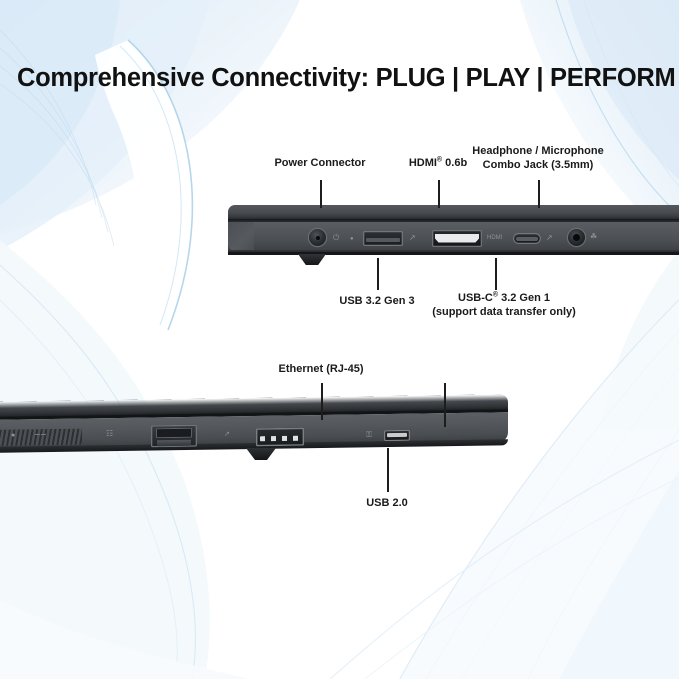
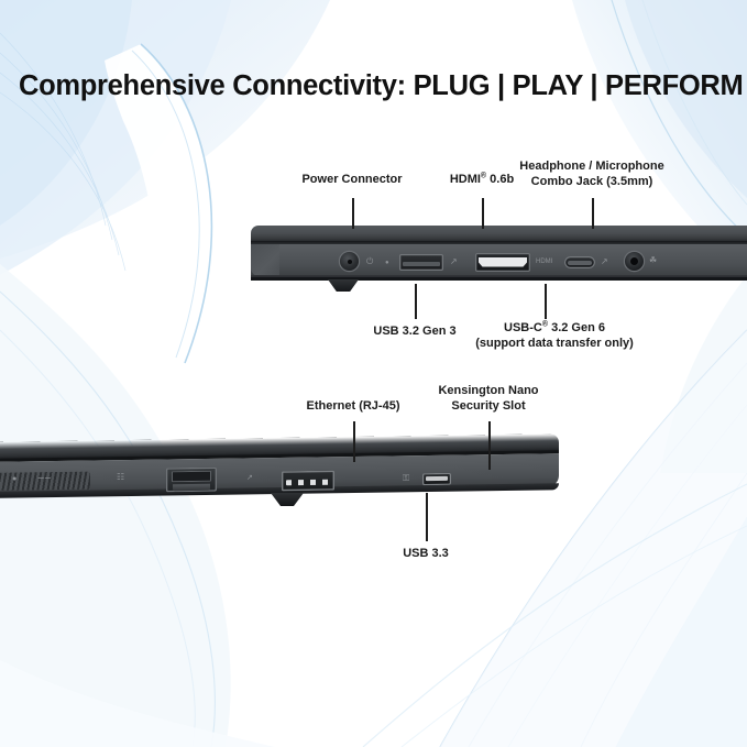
  Comprehensive Connectivity: PLUG | PLAY | PERFORM
  ⏻
  ↗
  ↗
  ☘
  Power Connector
  HDMI 0.6b
  Headphone / Microphone
  Combo Jack (3.5mm)
  USB 3.2 Gen 3
- USB-C 3.2 Gen 1
+ USB-C 3.2 Gen 6
  (support data transfer only)
  ☷
  ⚿
  Ethernet (RJ-45)
+ Kensington Nano
+ Security Slot
- USB 2.0
+ USB 3.3
